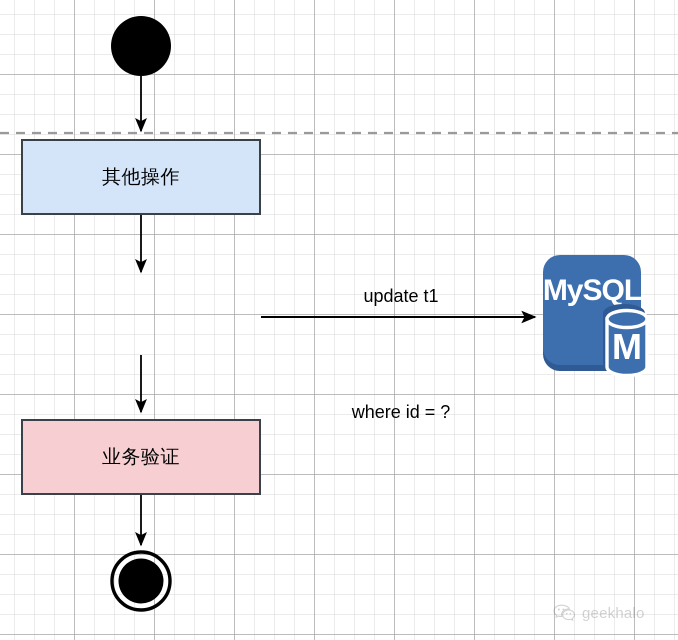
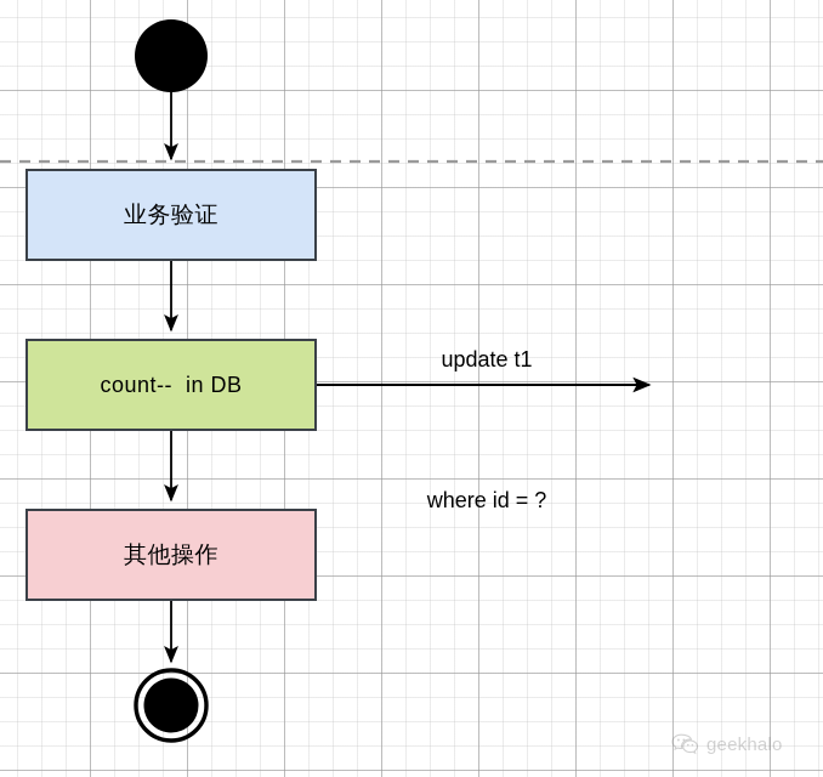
- 其他操作
+ 业务验证
+ count-- in DB
- 业务验证
+ 其他操作
  update t1
  where id = ?
- MySQL
- M
  geekhalo
